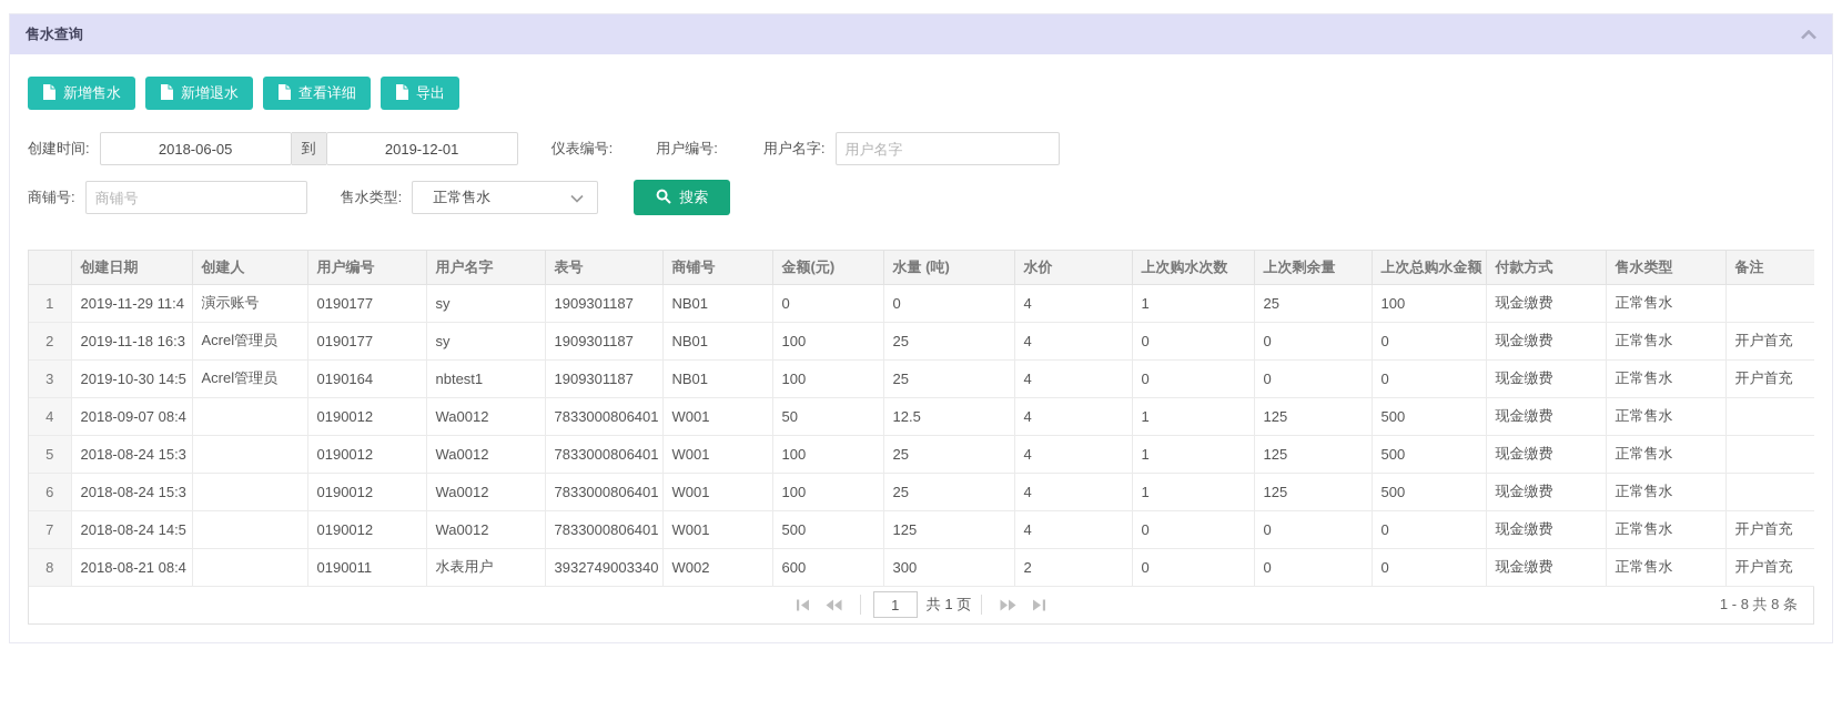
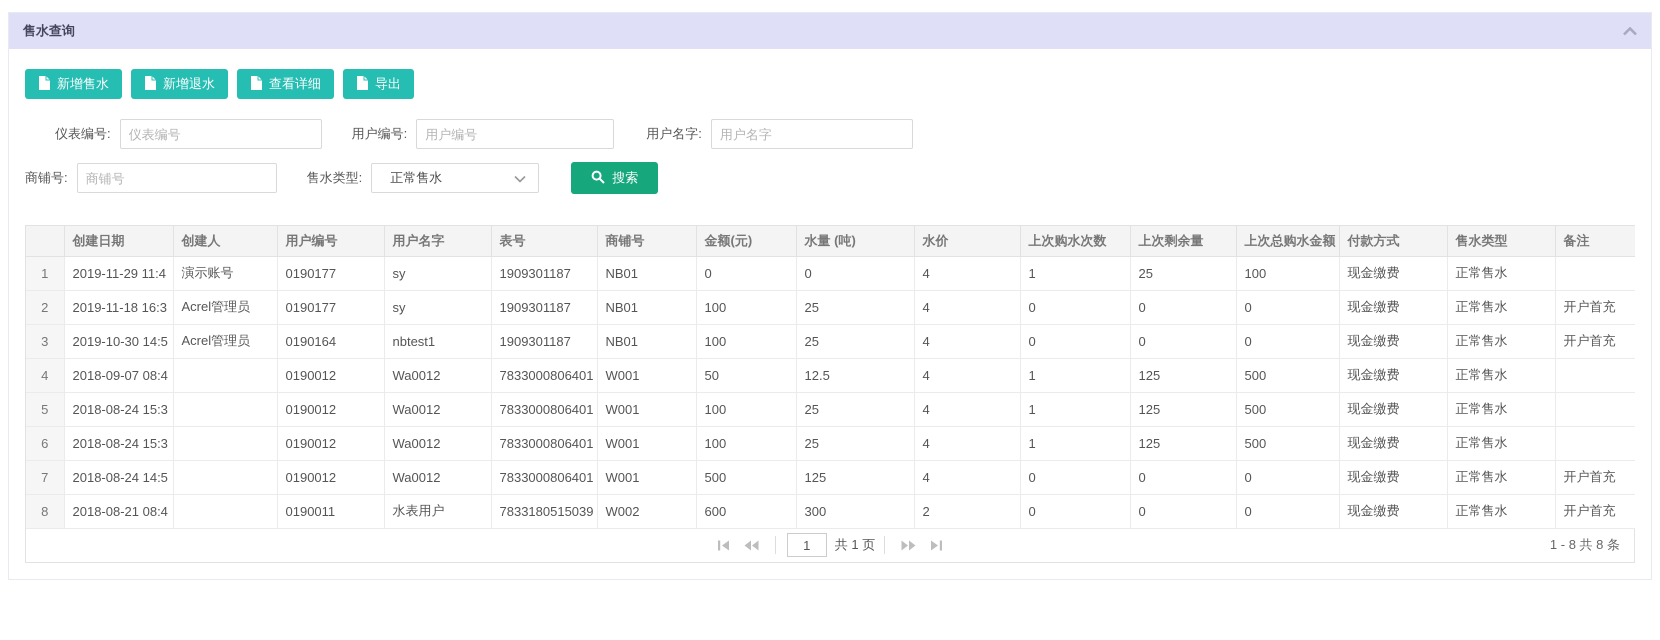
  售水查询
  新增售水
  新增退水
  查看详细
  导出
- 创建时间:
- 2018-06-05
- 到
- 2019-12-01
  仪表编号:
+ 仪表编号
  用户编号:
+ 用户编号
  用户名字:
  用户名字
  商铺号:
  商铺号
  售水类型:
  正常售水
  搜索
  	创建日期	创建人	用户编号	用户名字	表号	商铺号	金额(元)	水量 (吨)	水价	上次购水次数	上次剩余量	上次总购水金额	付款方式	售水类型	备注
  1	2019-11-29 11:4	演示账号	0190177	sy	1909301187	NB01	0	0	4	1	25	100	现金缴费	正常售水
  2	2019-11-18 16:3	Acrel管理员	0190177	sy	1909301187	NB01	100	25	4	0	0	0	现金缴费	正常售水	开户首充
  3	2019-10-30 14:5	Acrel管理员	0190164	nbtest1	1909301187	NB01	100	25	4	0	0	0	现金缴费	正常售水	开户首充
  4	2018-09-07 08:4		0190012	Wa0012	7833000806401	W001	50	12.5	4	1	125	500	现金缴费	正常售水
  5	2018-08-24 15:3		0190012	Wa0012	7833000806401	W001	100	25	4	1	125	500	现金缴费	正常售水
  6	2018-08-24 15:3		0190012	Wa0012	7833000806401	W001	100	25	4	1	125	500	现金缴费	正常售水
  7	2018-08-24 14:5		0190012	Wa0012	7833000806401	W001	500	125	4	0	0	0	现金缴费	正常售水	开户首充
- 8	2018-08-21 08:4		0190011	水表用户	3932749003340	W002	600	300	2	0	0	0	现金缴费	正常售水	开户首充
+ 8	2018-08-21 08:4		0190011	水表用户	7833180515039	W002	600	300	2	0	0	0	现金缴费	正常售水	开户首充
  1
  共 1 页
  1 - 8 共 8 条
